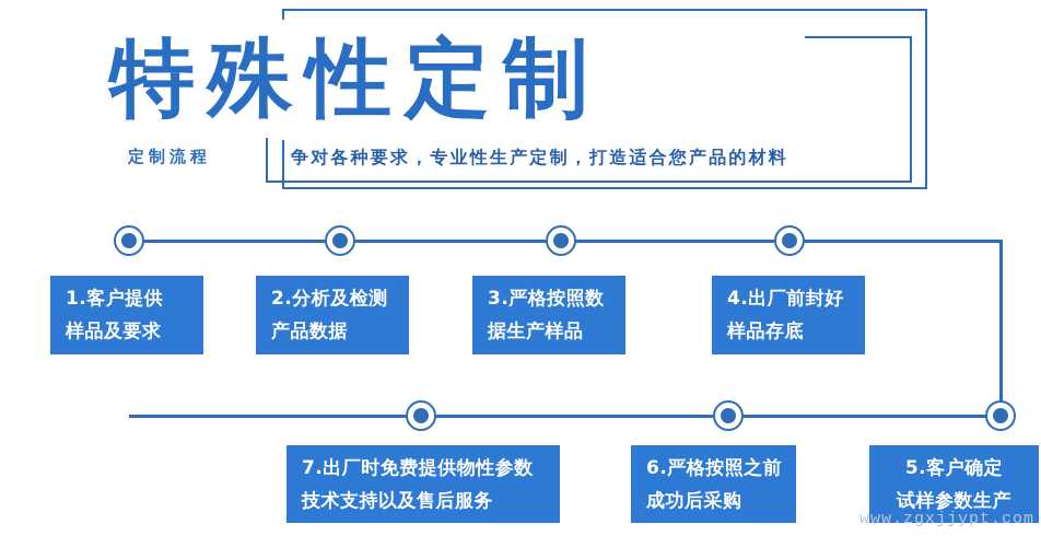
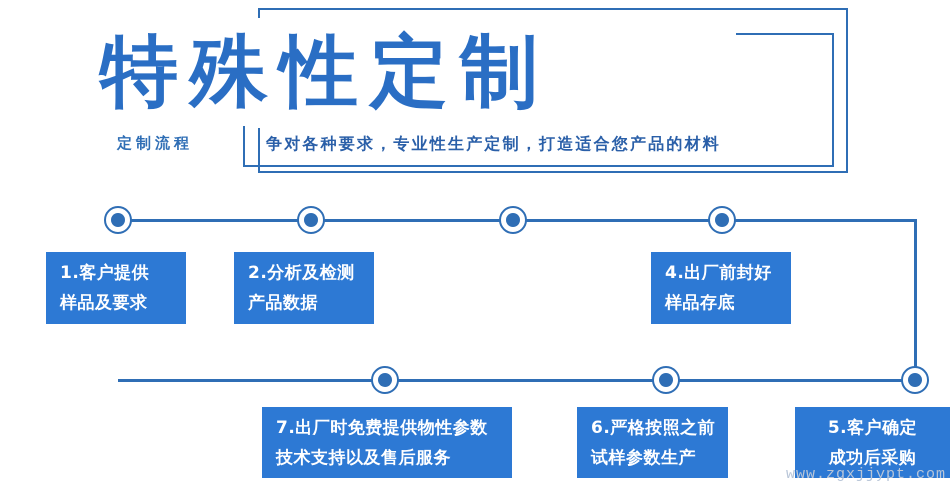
  特殊性定制
  定制流程
  争对各种要求，专业性生产定制，打造适合您产品的材料
  1.客户提供
  样品及要求
  2.分析及检测
  产品数据
- 3.严格按照数
- 据生产样品
  4.出厂前封好
  样品存底
  7.出厂时免费提供物性参数
  技术支持以及售后服务
  6.严格按照之前
- 成功后采购
+ 试样参数生产
  5.客户确定
- 试样参数生产
+ 成功后采购
  www.zgxjjypt.com
